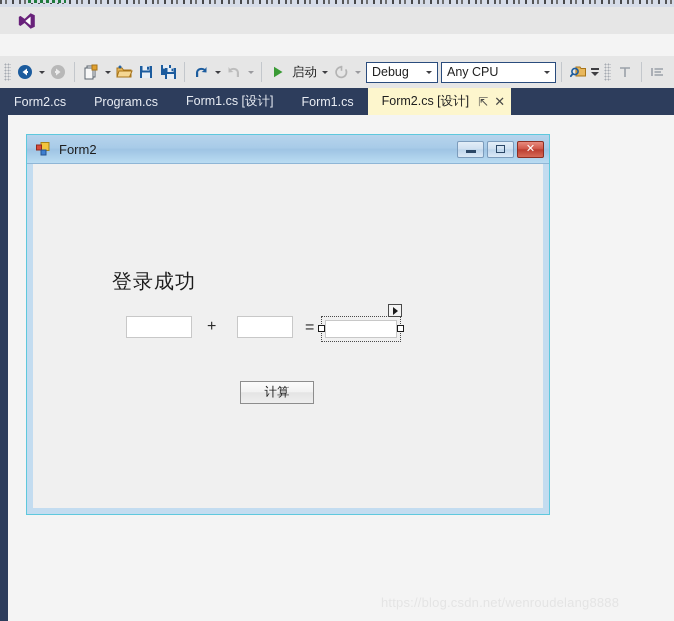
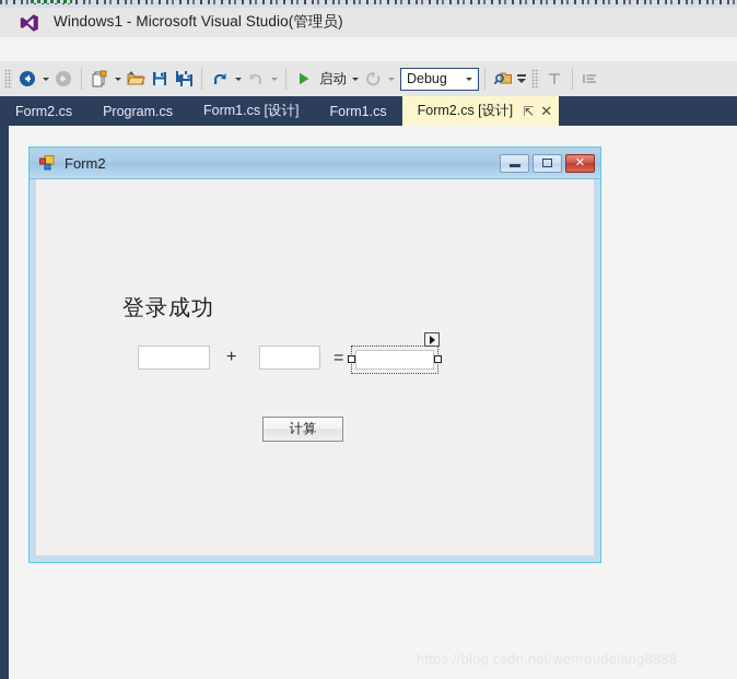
+ Windows1 - Microsoft Visual Studio(管理员)
  启动
  Debug
- Any CPU
  Form2.cs
  Program.cs
  Form1.cs [设计]
  Form1.cs
  Form2.cs [设计]
  ⇱
  ✕
  Form2
  ✕
  登录成功
  +
  =
  计算
